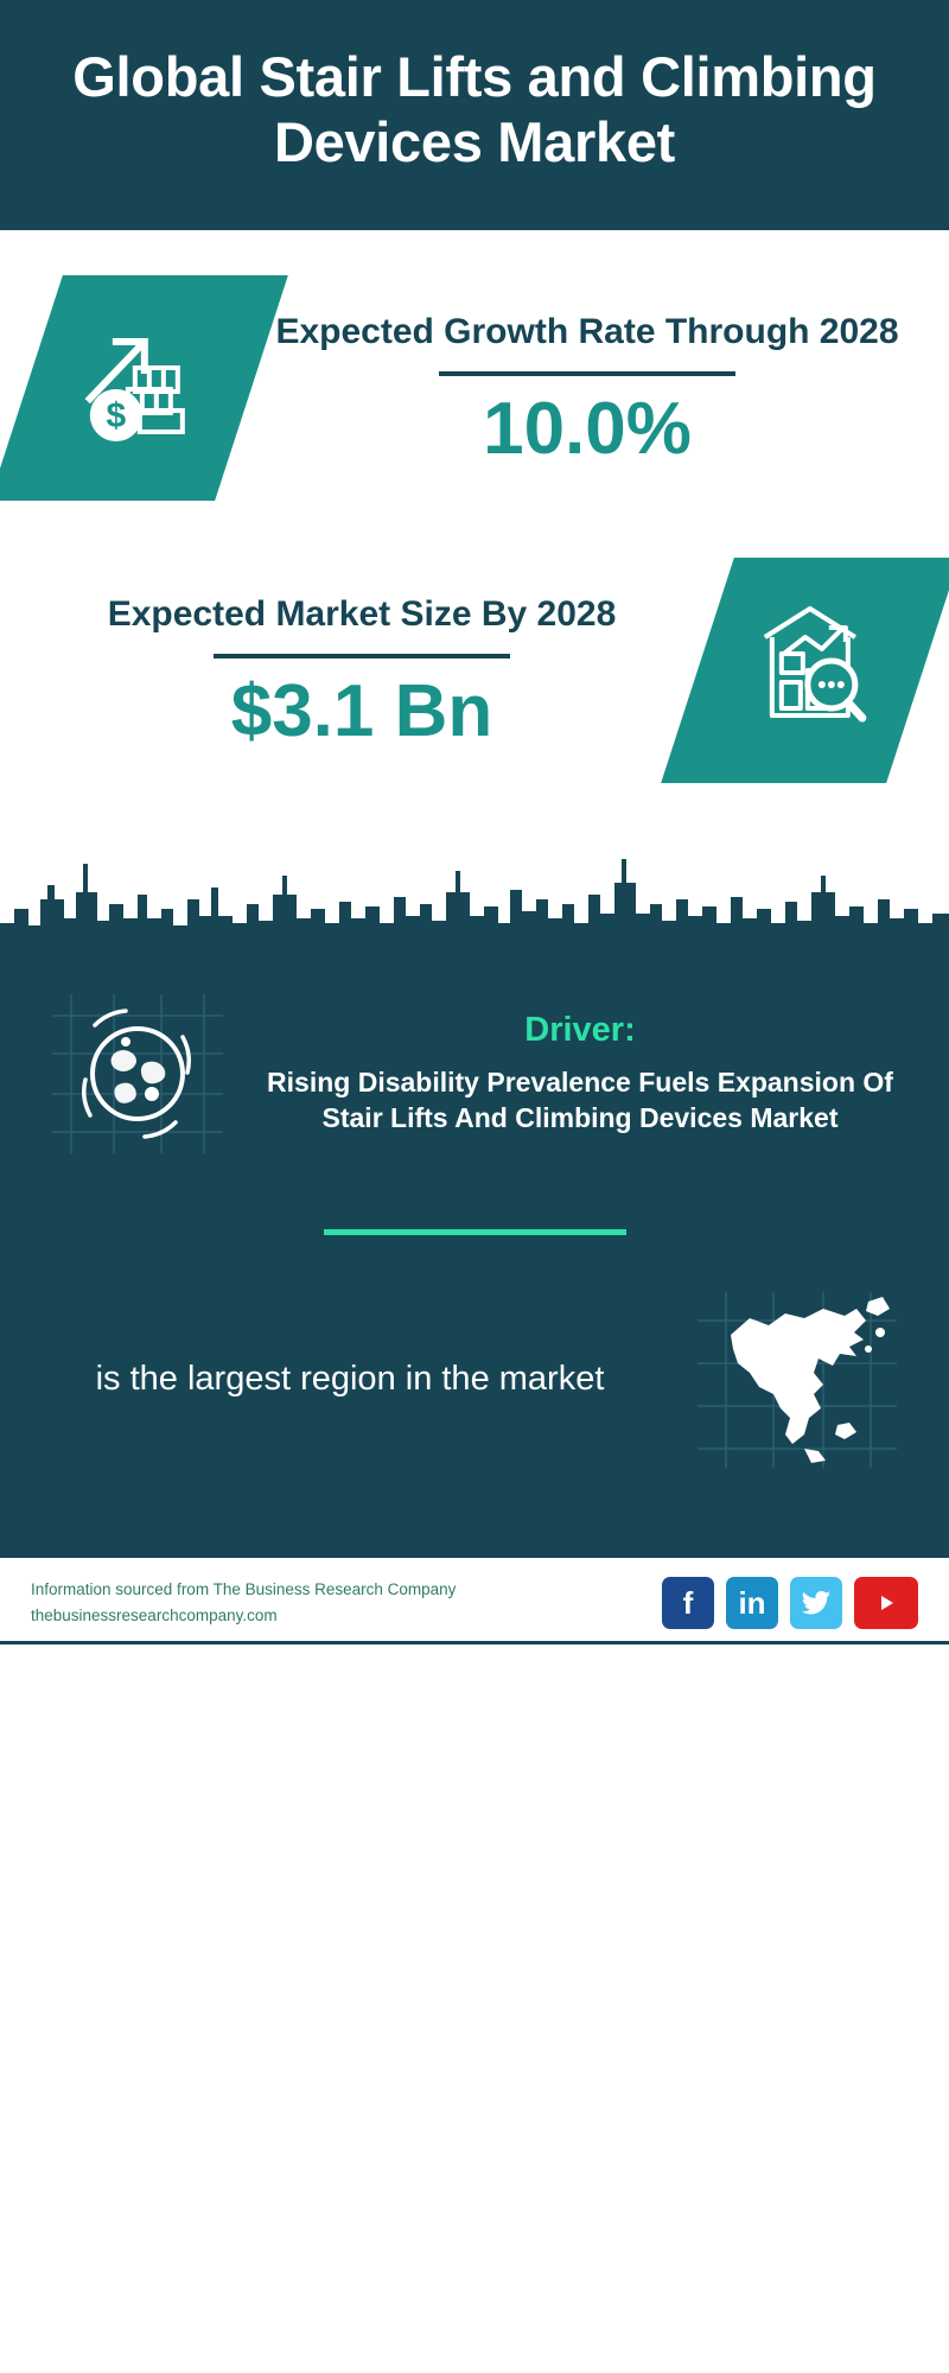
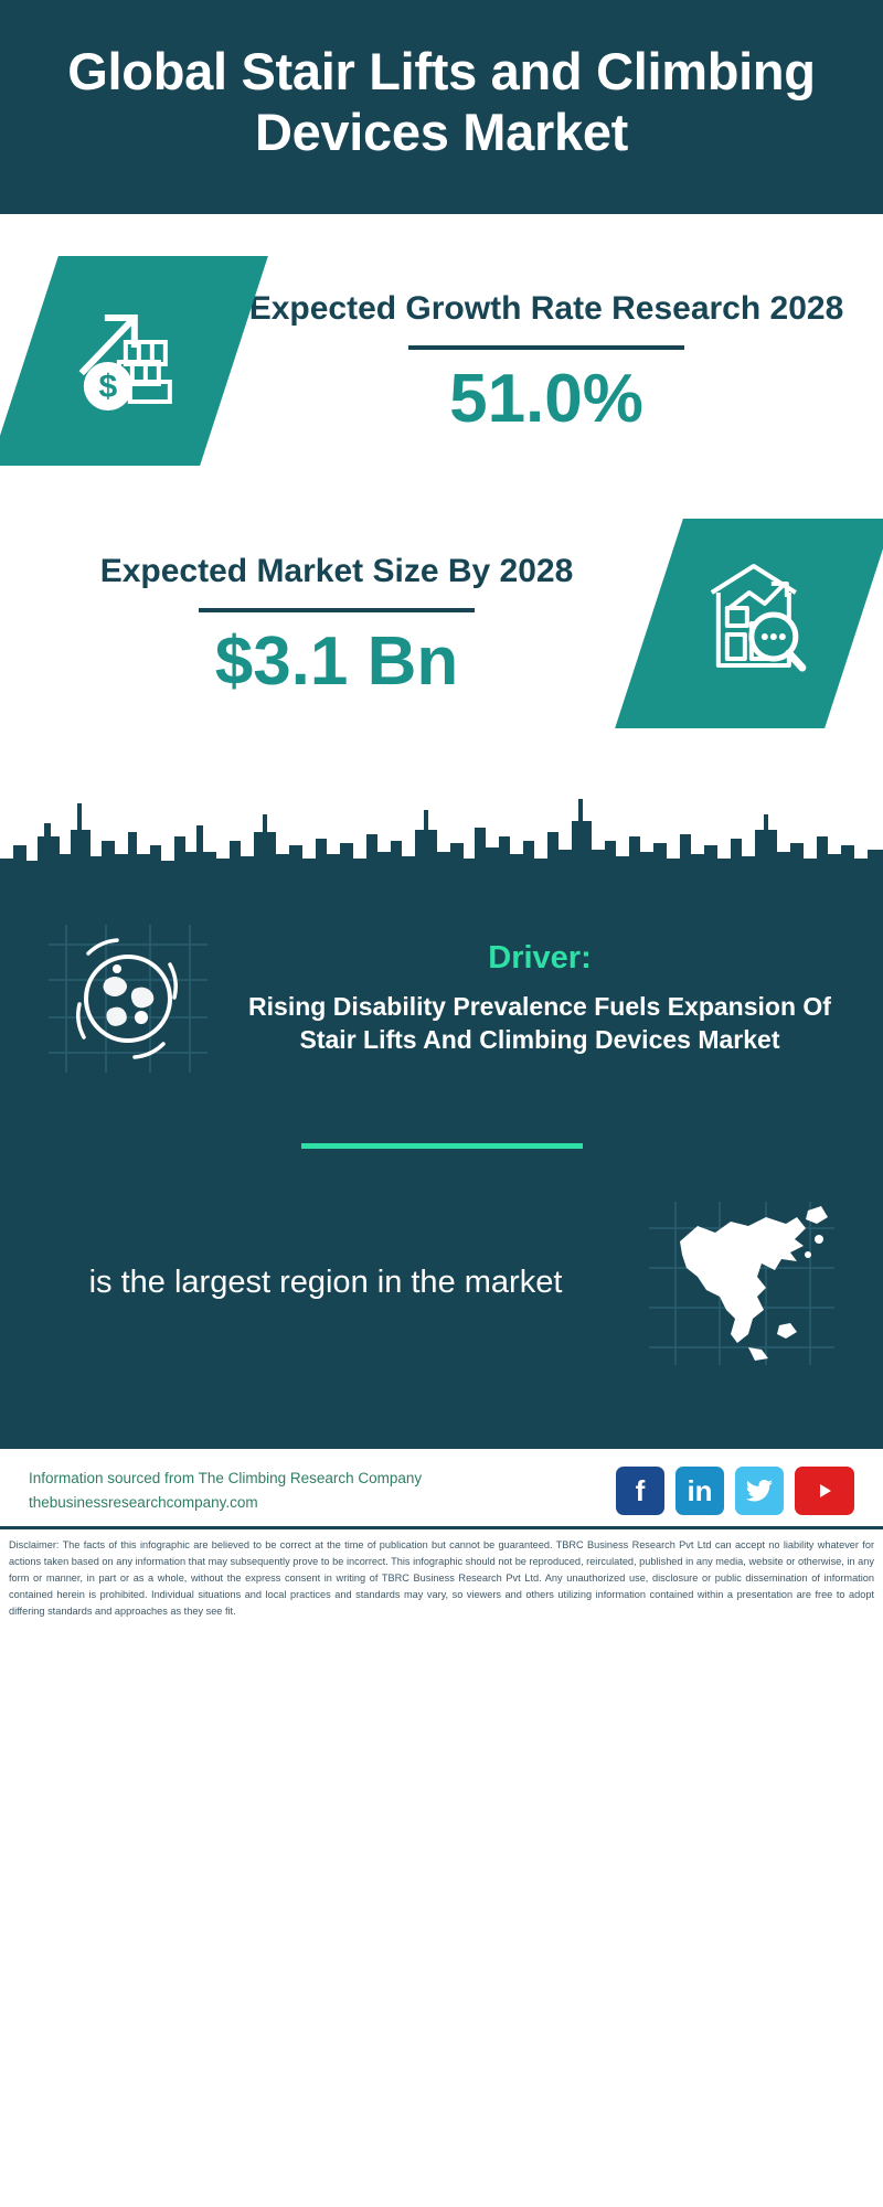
  Global Stair Lifts and Climbing Devices Market
- Expected Growth Rate Through 2028
+ Expected Growth Rate Research 2028
- 10.0%
+ 51.0%
  Expected Market Size By 2028
  $3.1 Bn
  Driver:
  Rising Disability Prevalence Fuels Expansion Of Stair Lifts And Climbing Devices Market
  is the largest region in the market
- Information sourced from The Business Research Company
+ Information sourced from The Climbing Research Company
  thebusinessresearchcompany.com
  f
  in
+ Disclaimer: The facts of this infographic are believed to be correct at the time of publication but cannot be guaranteed. TBRC Business Research Pvt Ltd can accept no liability whatever for actions taken based on any information that may subsequently prove to be incorrect. This infographic should not be reproduced, reirculated, published in any media, website or otherwise, in any form or manner, in part or as a whole, without the express consent in writing of TBRC Business Research Pvt Ltd. Any unauthorized use, disclosure or public dissemination of information contained herein is prohibited. Individual situations and local practices and standards may vary, so viewers and others utilizing information contained within a presentation are free to adopt differing standards and approaches as they see fit.
